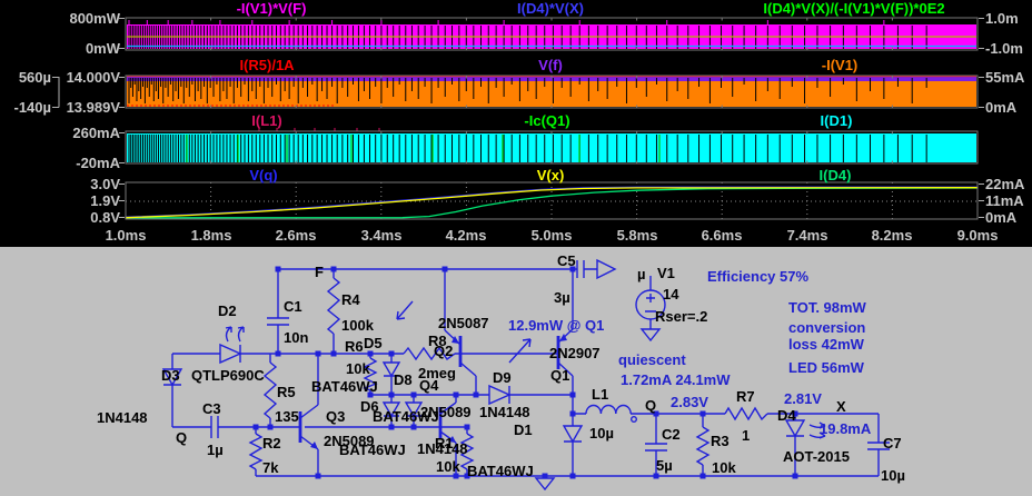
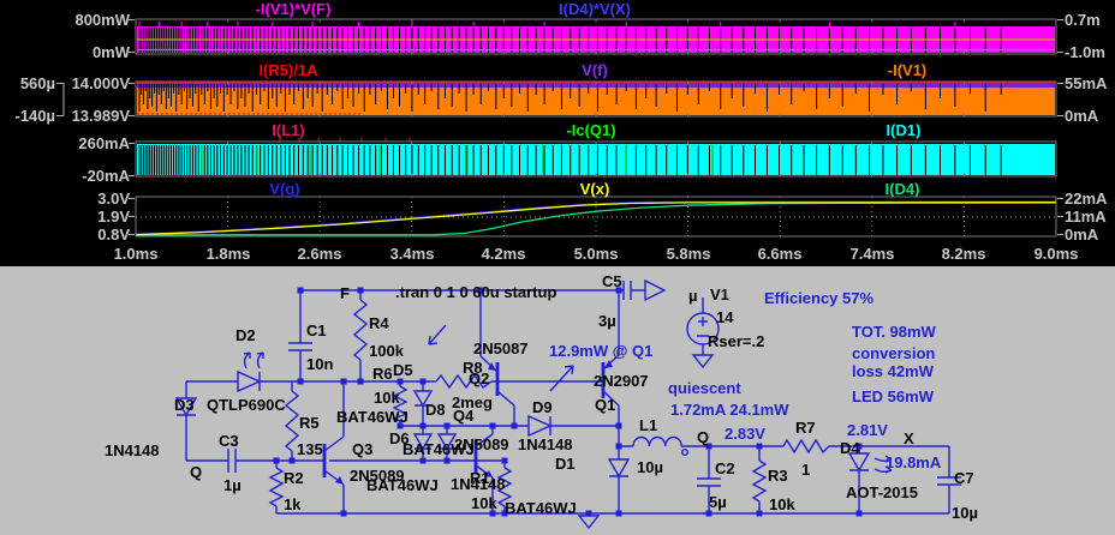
  -I(V1)*V(F)
  I(D4)*V(X)
- I(D4)*V(X)/(-I(V1)*V(F))*0E2
  800mW
  0mW
- 1.0m
+ 0.7m
  -1.0m
  I(R5)/1A
  V(f)
  -I(V1)
  560µ
  14.000V
  -140µ
  13.989V
  55mA
  0mA
  I(L1)
  -Ic(Q1)
  I(D1)
  260mA
  -20mA
  V(q)
  V(x)
  I(D4)
  3.0V
  1.9V
  0.8V
  22mA
  11mA
  0mA
  1.0ms
  1.8ms
  2.6ms
  3.4ms
  4.2ms
  5.0ms
  5.8ms
  6.6ms
  7.4ms
  8.2ms
  9.0ms
  F
+ .tran 0 1 0 60u startup
  C1
  10n
  R4
  100k
  D2
  QTLP690C
  D3
  1N4148
  Q
  C3
  1µ
  R5
  135
  R2
- 7k
+ 1k
  Q3
  2N5089
  BAT46WJ
  R6
  10k
  D5
  D6
  BAT46WJ
  BAT46WJ
  D8
  R8
  2meg
  Q2
  2N5087
  Q4
  2N5089
  R1
  10k
  1N4148
  BAT46WJ
  D9
  1N4148
  D1
  Q1
  2N2907
  C5
  3µ
  µ
  V1
  14
  Rser=.2
  L1
  10µ
  Q
  C2
  5µ
  R3
  10k
  R7
  1
  X
  D4
  AOT-2015
  C7
  10µ
  Efficiency 57%
  TOT. 98mW
  conversion
  loss 42mW
  LED 56mW
  12.9mW @ Q1
  quiescent
  1.72mA 24.1mW
  2.83V
  2.81V
  19.8mA
